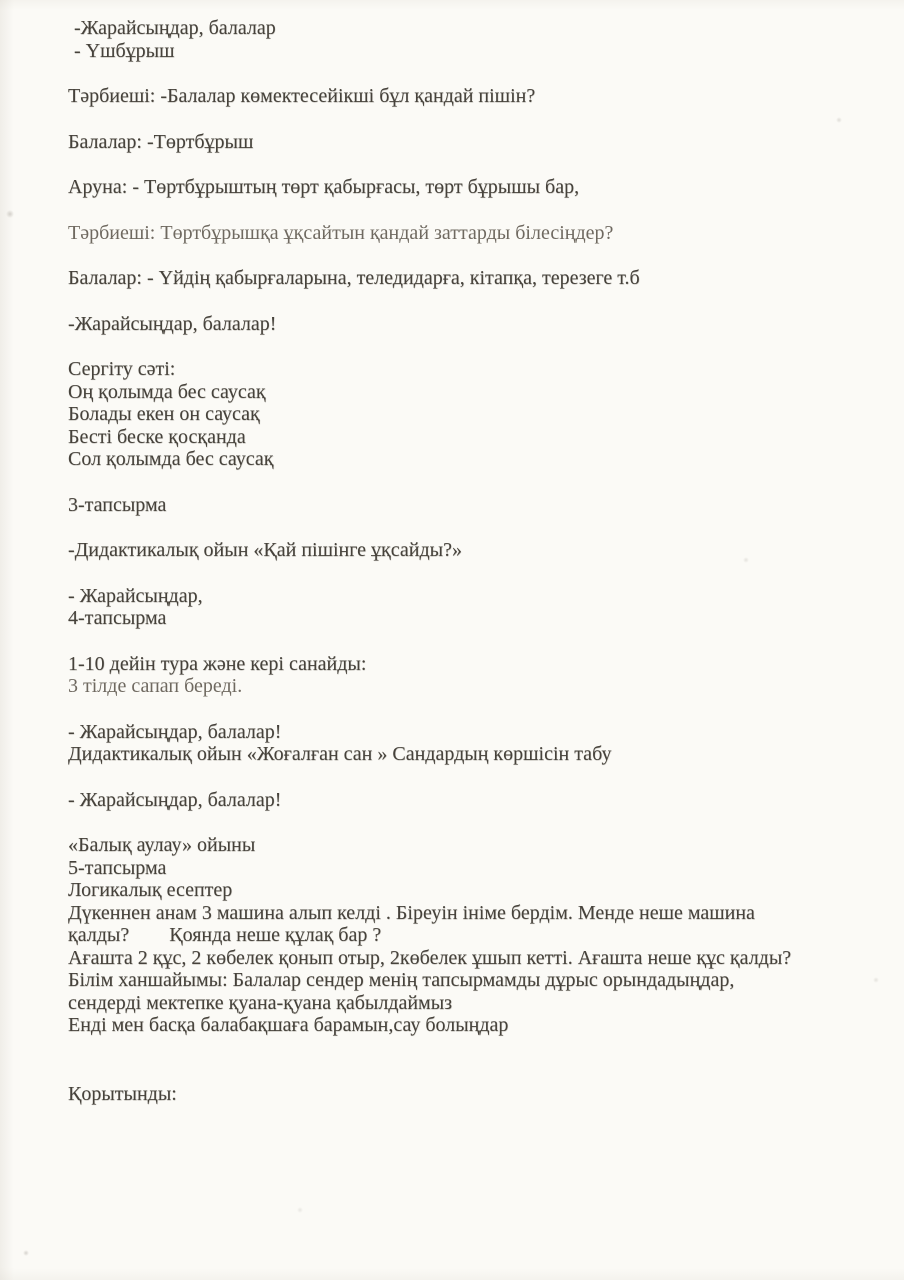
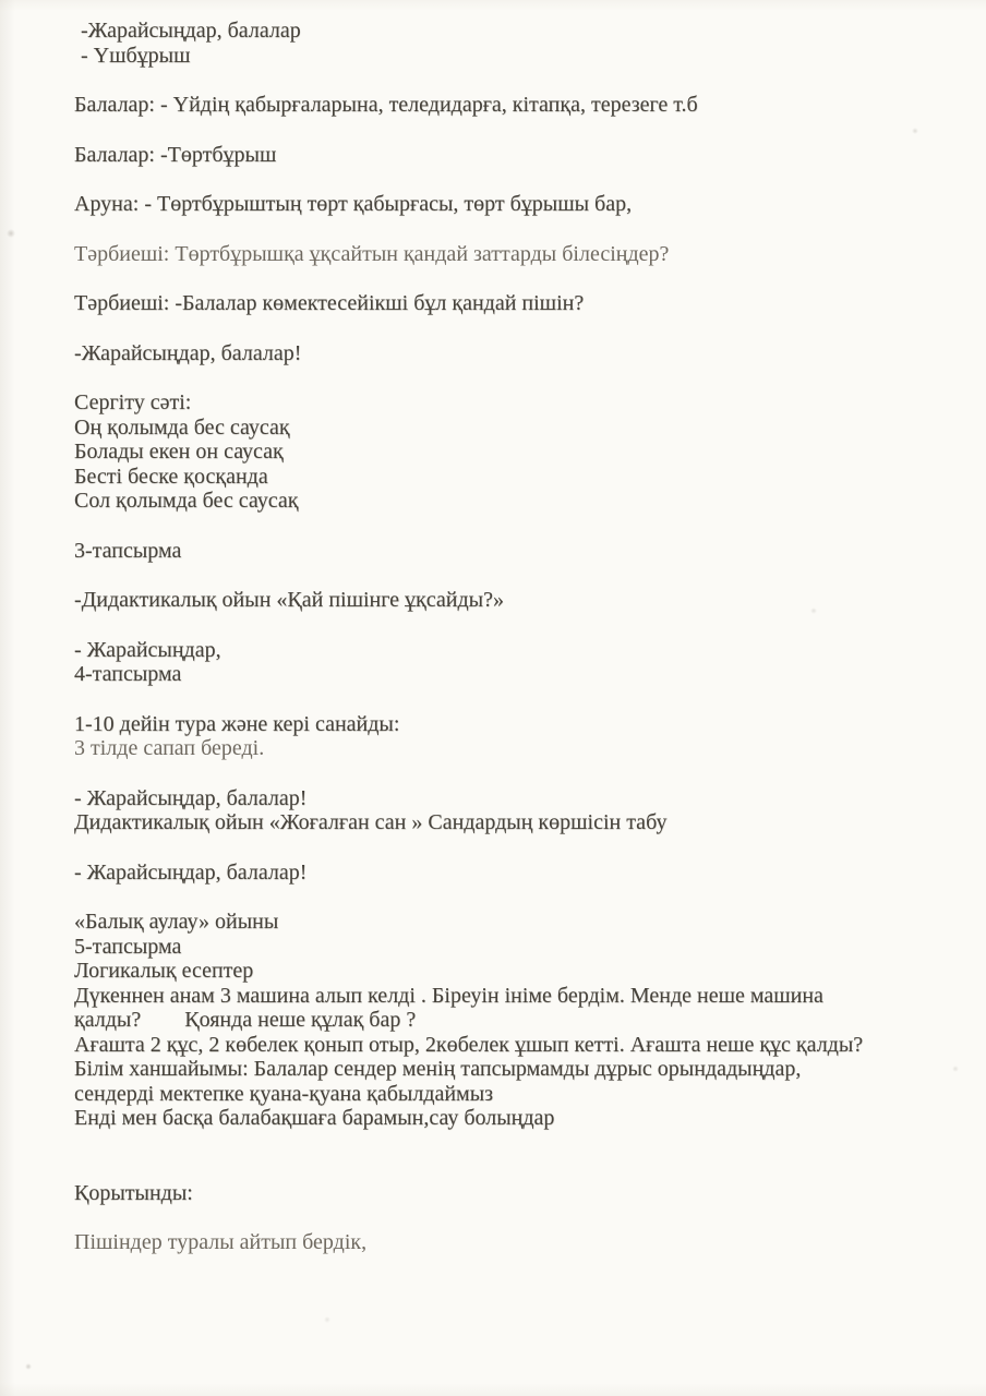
  -Жарайсыңдар, балалар
  - Үшбұрыш
- Тәрбиеші: -Балалар көмектесейікші бұл қандай пішін?
+ Балалар: - Үйдің қабырғаларына, теледидарға, кітапқа, терезеге т.б
  Балалар: -Төртбұрыш
  Аруна: - Төртбұрыштың төрт қабырғасы, төрт бұрышы бар,
  Тәрбиеші: Төртбұрышқа ұқсайтын қандай заттарды білесіңдер?
- Балалар: - Үйдің қабырғаларына, теледидарға, кітапқа, терезеге т.б
+ Тәрбиеші: -Балалар көмектесейікші бұл қандай пішін?
  -Жарайсыңдар, балалар!
  Сергіту сәті:
  Оң қолымда бес саусақ
  Болады екен он саусақ
  Бесті беске қосқанда
  Сол қолымда бес саусақ
  3-тапсырма
  -Дидактикалық ойын «Қай пішінге ұқсайды?»
  - Жарайсыңдар,
  4-тапсырма
  1-10 дейін тура және кері санайды:
  3 тілде сапап береді.
  - Жарайсыңдар, балалар!
  Дидактикалық ойын «Жоғалған сан » Сандардың көршісін табу
  - Жарайсыңдар, балалар!
  «Балық аулау» ойыны
  5-тапсырма
  Логикалық есептер
  Дүкеннен анам 3 машина алып келді . Біреуін ініме бердім. Менде неше машина
  қалды? Қоянда неше құлақ бар ?
  Ағашта 2 құс, 2 көбелек қонып отыр, 2көбелек ұшып кетті. Ағашта неше құс қалды?
  Білім ханшайымы: Балалар сендер менің тапсырмамды дұрыс орындадыңдар,
  сендерді мектепке қуана-қуана қабылдаймыз
  Енді мен басқа балабақшаға барамын,сау болыңдар
  Қорытынды:
+ Пішіндер туралы айтып бердік,
